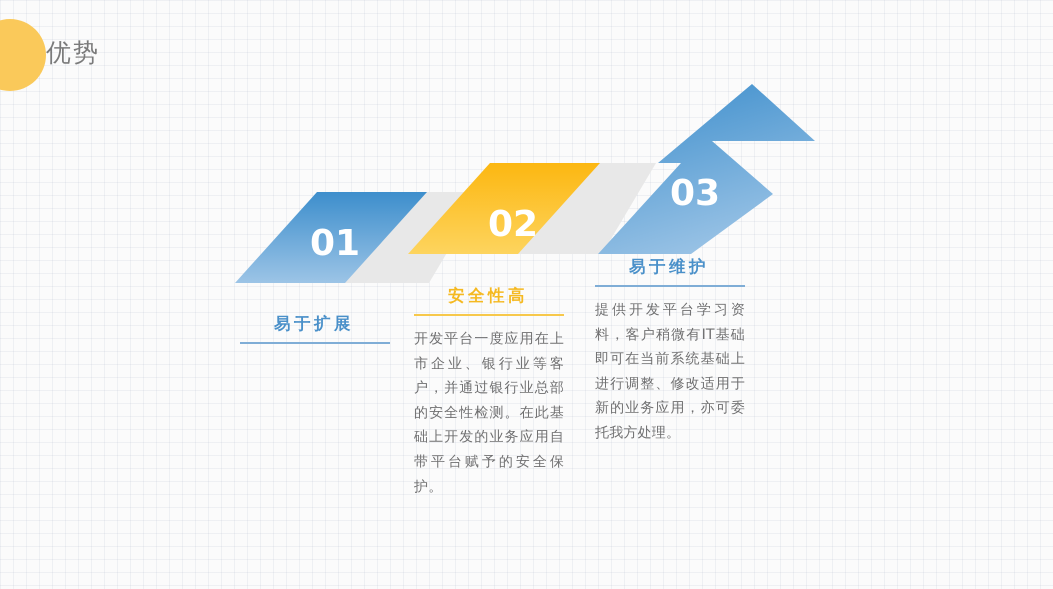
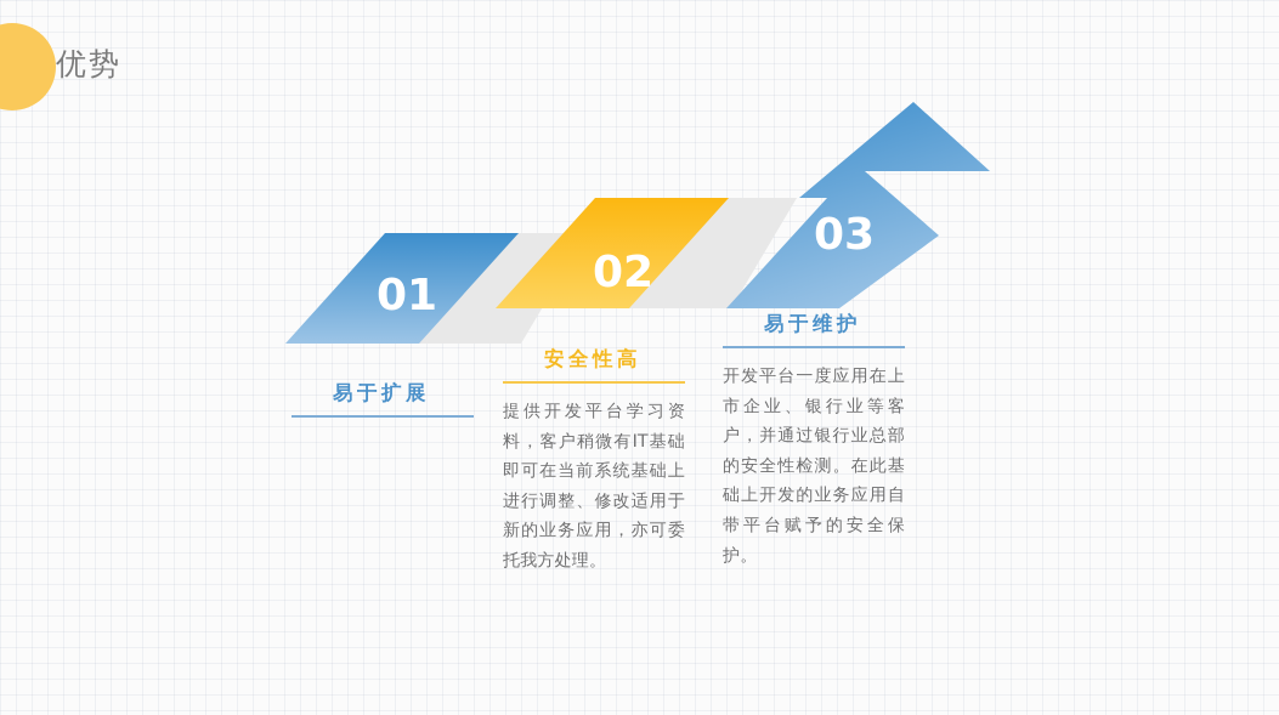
  优势
  01
  02
  03
  易于扩展
  安全性高
- 开发平台一度应用在上市企业、银行业等客户，并通过银行业总部的安全性检测。在此基础上开发的业务应用自带平台赋予的安全保护。
+ 提供开发平台学习资料，客户稍微有IT基础即可在当前系统基础上进行调整、修改适用于新的业务应用，亦可委托我方处理。
  易于维护
- 提供开发平台学习资料，客户稍微有IT基础即可在当前系统基础上进行调整、修改适用于新的业务应用，亦可委托我方处理。
+ 开发平台一度应用在上市企业、银行业等客户，并通过银行业总部的安全性检测。在此基础上开发的业务应用自带平台赋予的安全保护。
